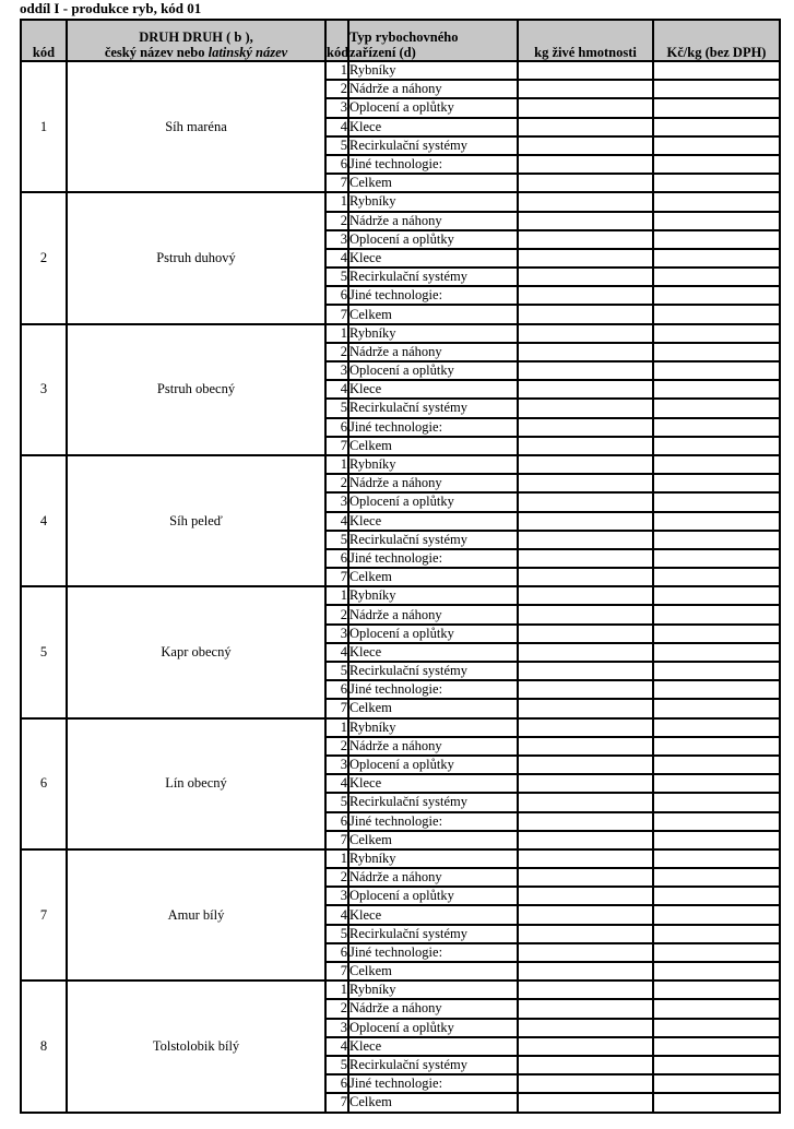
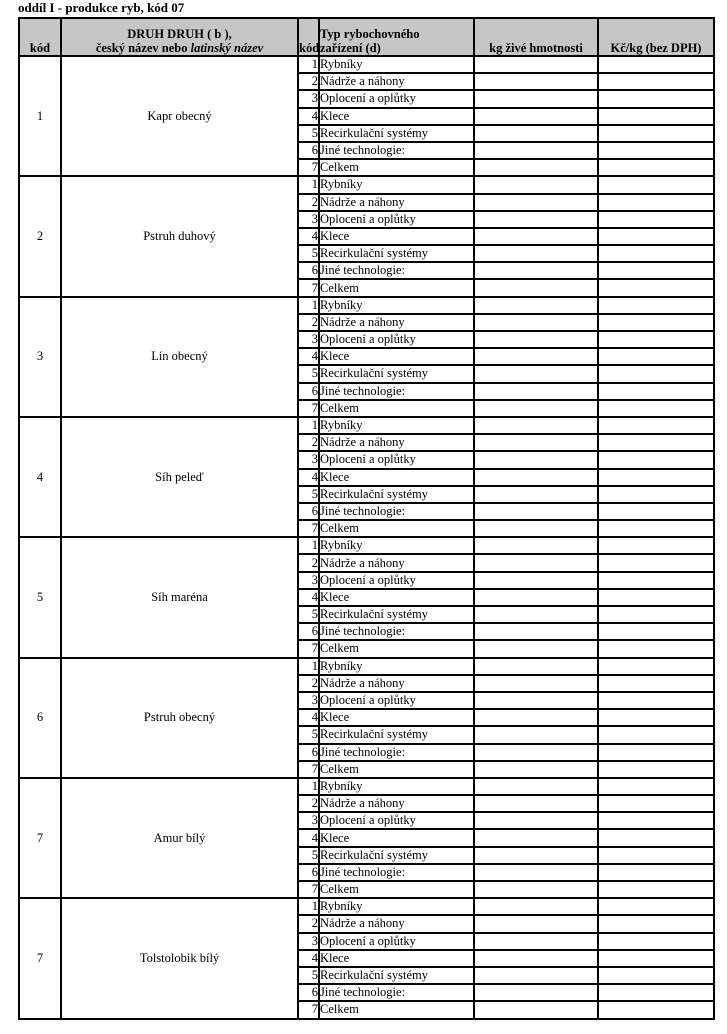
- oddíl I - produkce ryb, kód 01
+ oddíl I - produkce ryb, kód 07
  kód	DRUH DRUH ( b ), český název nebo latinský název	kód	Typ rybochovného zařízení (d)	kg živé hmotnosti	Kč/kg (bez DPH)
- 1	Síh maréna	1	Rybníky
+ 1	Kapr obecný	1	Rybníky
  2	Nádrže a náhony
  3	Oplocení a oplůtky
  4	Klece
  5	Recirkulační systémy
  6	Jiné technologie:
  7	Celkem
  2	Pstruh duhový	1	Rybníky
  2	Nádrže a náhony
  3	Oplocení a oplůtky
  4	Klece
  5	Recirkulační systémy
  6	Jiné technologie:
  7	Celkem
- 3	Pstruh obecný	1	Rybníky
+ 3	Lín obecný	1	Rybníky
  2	Nádrže a náhony
  3	Oplocení a oplůtky
  4	Klece
  5	Recirkulační systémy
  6	Jiné technologie:
  7	Celkem
  4	Síh peleď	1	Rybníky
  2	Nádrže a náhony
  3	Oplocení a oplůtky
  4	Klece
  5	Recirkulační systémy
  6	Jiné technologie:
  7	Celkem
- 5	Kapr obecný	1	Rybníky
+ 5	Síh maréna	1	Rybníky
  2	Nádrže a náhony
  3	Oplocení a oplůtky
  4	Klece
  5	Recirkulační systémy
  6	Jiné technologie:
  7	Celkem
- 6	Lín obecný	1	Rybníky
+ 6	Pstruh obecný	1	Rybníky
  2	Nádrže a náhony
  3	Oplocení a oplůtky
  4	Klece
  5	Recirkulační systémy
  6	Jiné technologie:
  7	Celkem
  7	Amur bílý	1	Rybníky
  2	Nádrže a náhony
  3	Oplocení a oplůtky
  4	Klece
  5	Recirkulační systémy
  6	Jiné technologie:
  7	Celkem
- 8	Tolstolobik bílý	1	Rybníky
+ 7	Tolstolobik bílý	1	Rybníky
  2	Nádrže a náhony
  3	Oplocení a oplůtky
  4	Klece
  5	Recirkulační systémy
  6	Jiné technologie:
  7	Celkem
